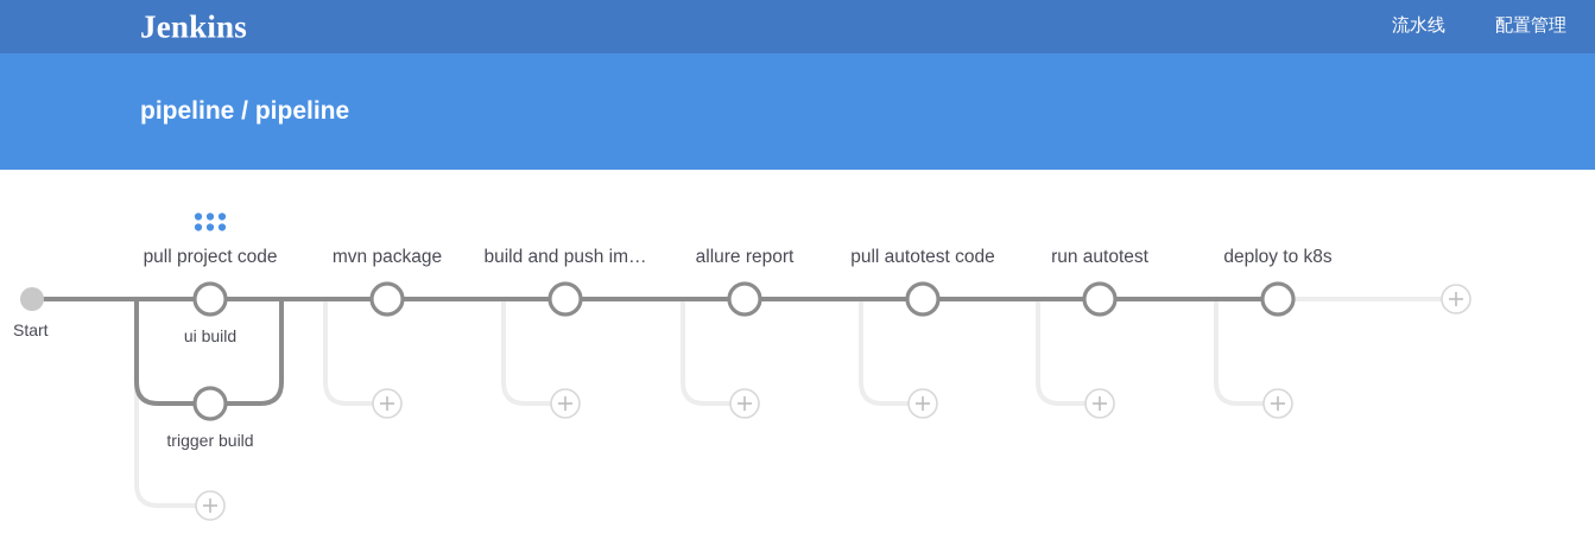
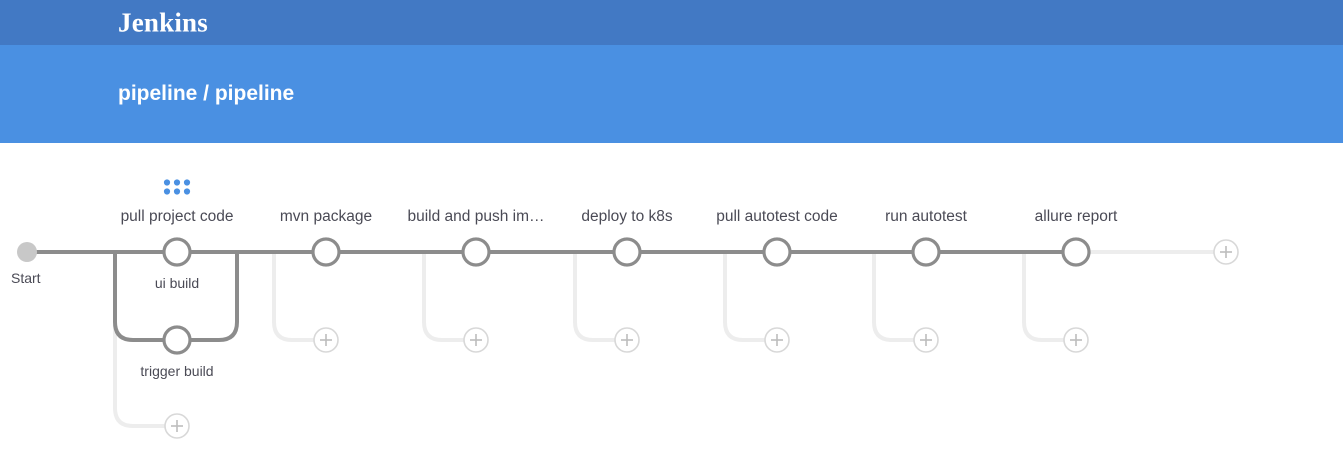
  Jenkins
- 流水线
- 配置管理
  pipeline / pipeline
  Start
  pull project code
  mvn package
  build and push im…
- allure report
+ deploy to k8s
  pull autotest code
  run autotest
- deploy to k8s
+ allure report
  ui build
  trigger build
